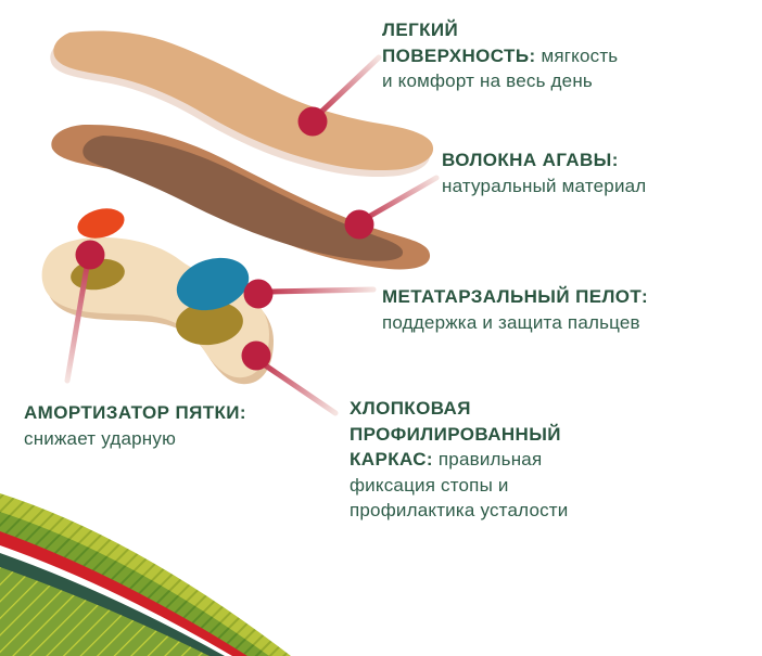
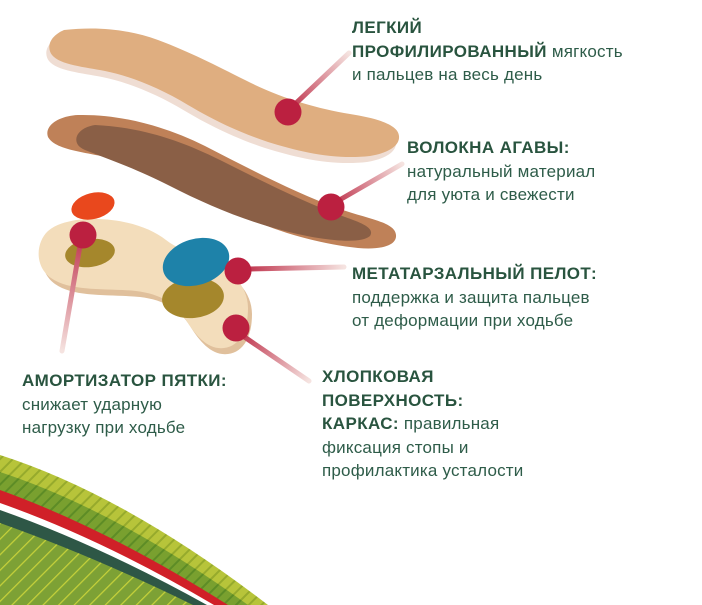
  ЛЕГКИЙ
- ПОВЕРХНОСТЬ: мягкость
+ ПРОФИЛИРОВАННЫЙ мягкость
- и комфорт на весь день
+ и пальцев на весь день
  ВОЛОКНА АГАВЫ:
  натуральный материал
+ для уюта и свежести
  МЕТАТАРЗАЛЬНЫЙ ПЕЛОТ:
  поддержка и защита пальцев
+ от деформации при ходьбе
  АМОРТИЗАТОР ПЯТКИ:
  снижает ударную
+ нагрузку при ходьбе
  ХЛОПКОВАЯ
- ПРОФИЛИРОВАННЫЙ
+ ПОВЕРХНОСТЬ:
  КАРКАС: правильная
  фиксация стопы и
  профилактика усталости
